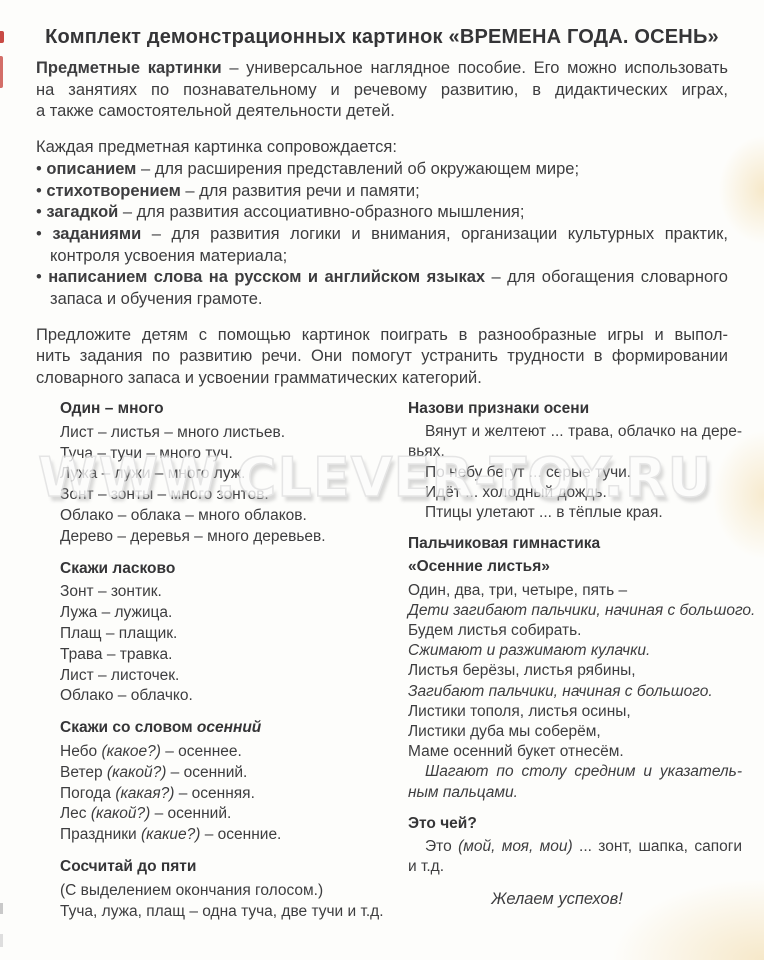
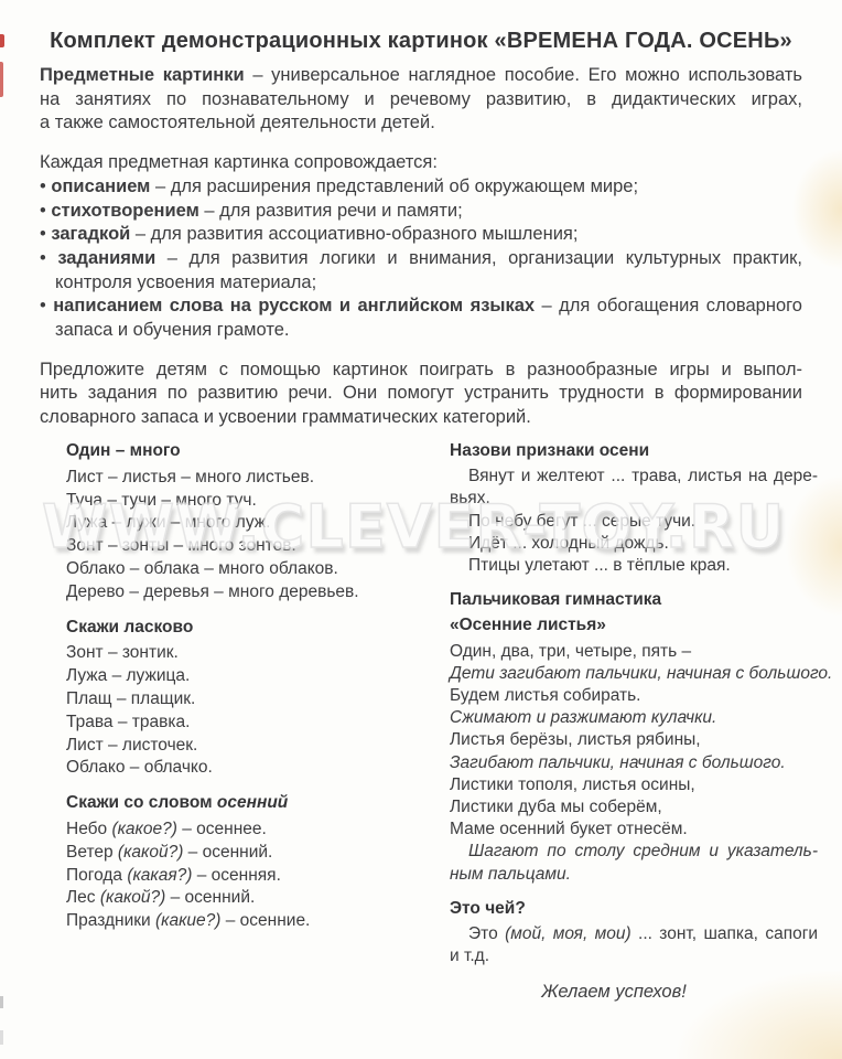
  Комплект демонстрационных картинок «ВРЕМЕНА ГОДА. ОСЕНЬ»
  Предметные картинки – универсальное наглядное пособие. Его можно использовать
  на занятиях по познавательному и речевому развитию, в дидактических играх,
  а также самостоятельной деятельности детей.
  Каждая предметная картинка сопровождается:
  • описанием – для расширения представлений об окружающем мире;
  • стихотворением – для развития речи и памяти;
  • загадкой – для развития ассоциативно-образного мышления;
  • заданиями – для развития логики и внимания, организации культурных практик,
  контроля усвоения материала;
  • написанием слова на русском и английском языках – для обогащения словарного
  запаса и обучения грамоте.
  Предложите детям с помощью картинок поиграть в разнообразные игры и выпол-
  нить задания по развитию речи. Они помогут устранить трудности в формировании
  словарного запаса и усвоении грамматических категорий.
  Один – много
  Лист – листья – много листьев.
  Туча – тучи – много туч.
  Лужа – лужи – много луж.
  Зонт – зонты – много зонтов.
  Облако – облака – много облаков.
  Дерево – деревья – много деревьев.
  Скажи ласково
  Зонт – зонтик.
  Лужа – лужица.
  Плащ – плащик.
  Трава – травка.
  Лист – листочек.
  Облако – облачко.
  Скажи со словом осенний
  Небо (какое?) – осеннее.
  Ветер (какой?) – осенний.
  Погода (какая?) – осенняя.
  Лес (какой?) – осенний.
  Праздники (какие?) – осенние.
- Сосчитай до пяти
- (С выделением окончания голосом.)
- Туча, лужа, плащ – одна туча, две тучи и т.д.
  Назови признаки осени
- Вянут и желтеют ... трава, облачко на дере-
+ Вянут и желтеют ... трава, листья на дере-
  вьях.
  По небу бегут ... серые тучи.
  Идёт ... холодный дождь.
  Птицы улетают ... в тёплые края.
  Пальчиковая гимнастика
  «Осенние листья»
  Один, два, три, четыре, пять –
  Дети загибают пальчики, начиная с большого.
  Будем листья собирать.
  Сжимают и разжимают кулачки.
  Листья берёзы, листья рябины,
  Загибают пальчики, начиная с большого.
  Листики тополя, листья осины,
  Листики дуба мы соберём,
  Маме осенний букет отнесём.
  Шагают по столу средним и указатель-
  ным пальцами.
  Это чей?
  Это (мой, моя, мои) ... зонт, шапка, сапоги
  и т.д.
  Желаем успехов!
  WWW.CLEVER-TOY.RU
